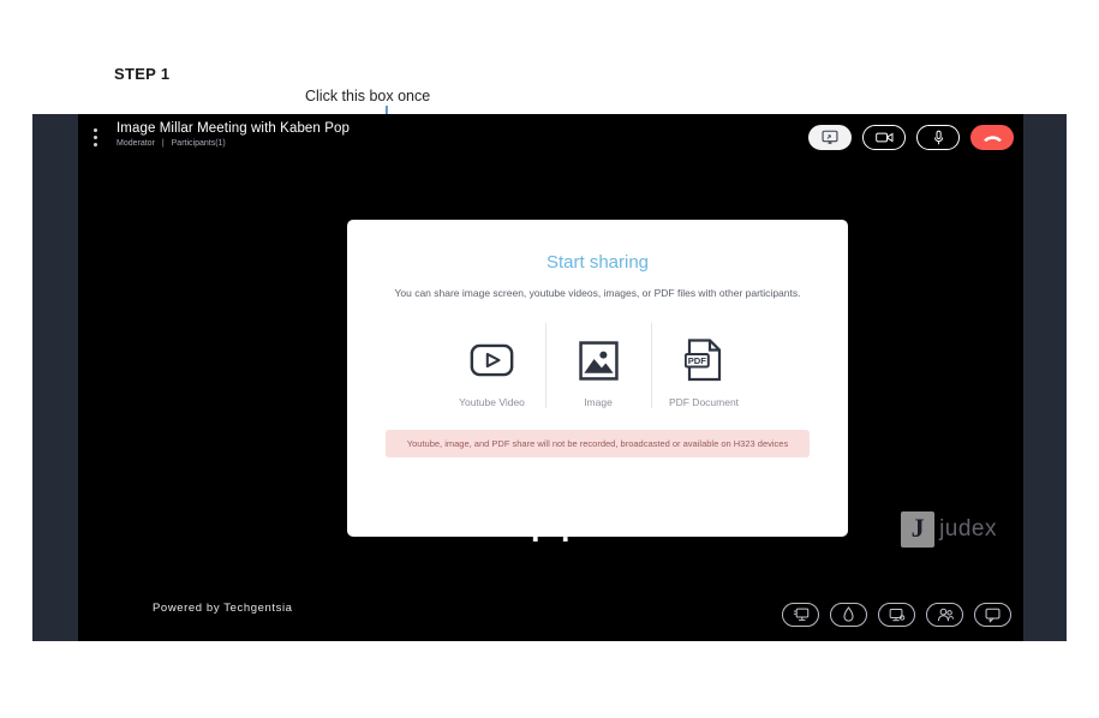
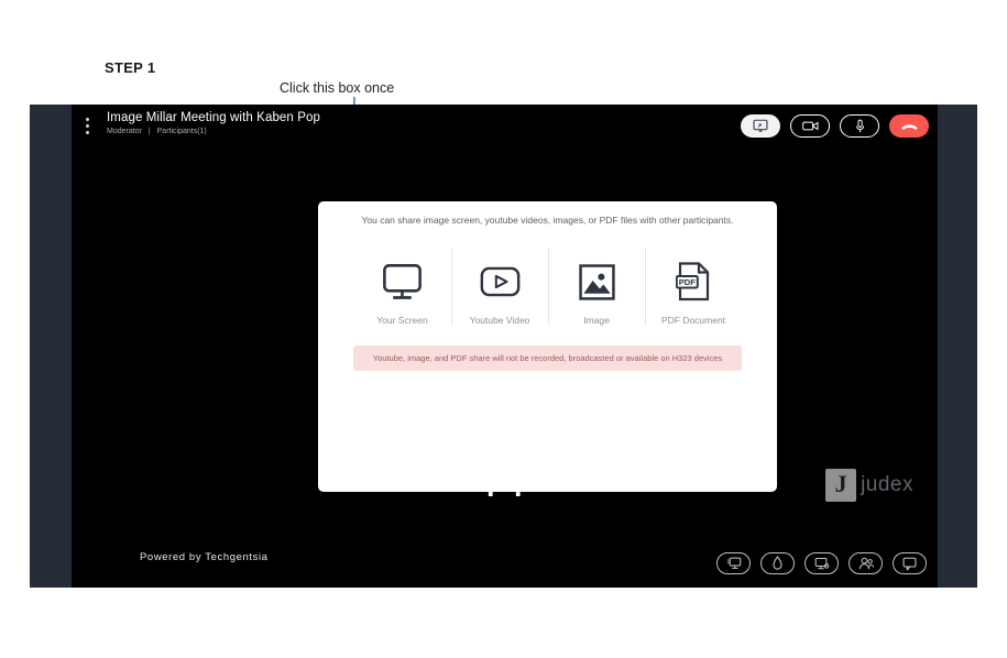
  STEP 1
  Click this box once
  Image Millar Meeting with Kaben Pop
- Start sharing
  You can share image screen, youtube videos, images, or PDF files with other participants.
+ Your Screen
  Youtube Video
  Image
  PDF
  PDF Document
  Youtube, image, and PDF share will not be recorded, broadcasted or available on H323 devices
  J
  judex
  Powered by Techgentsia
